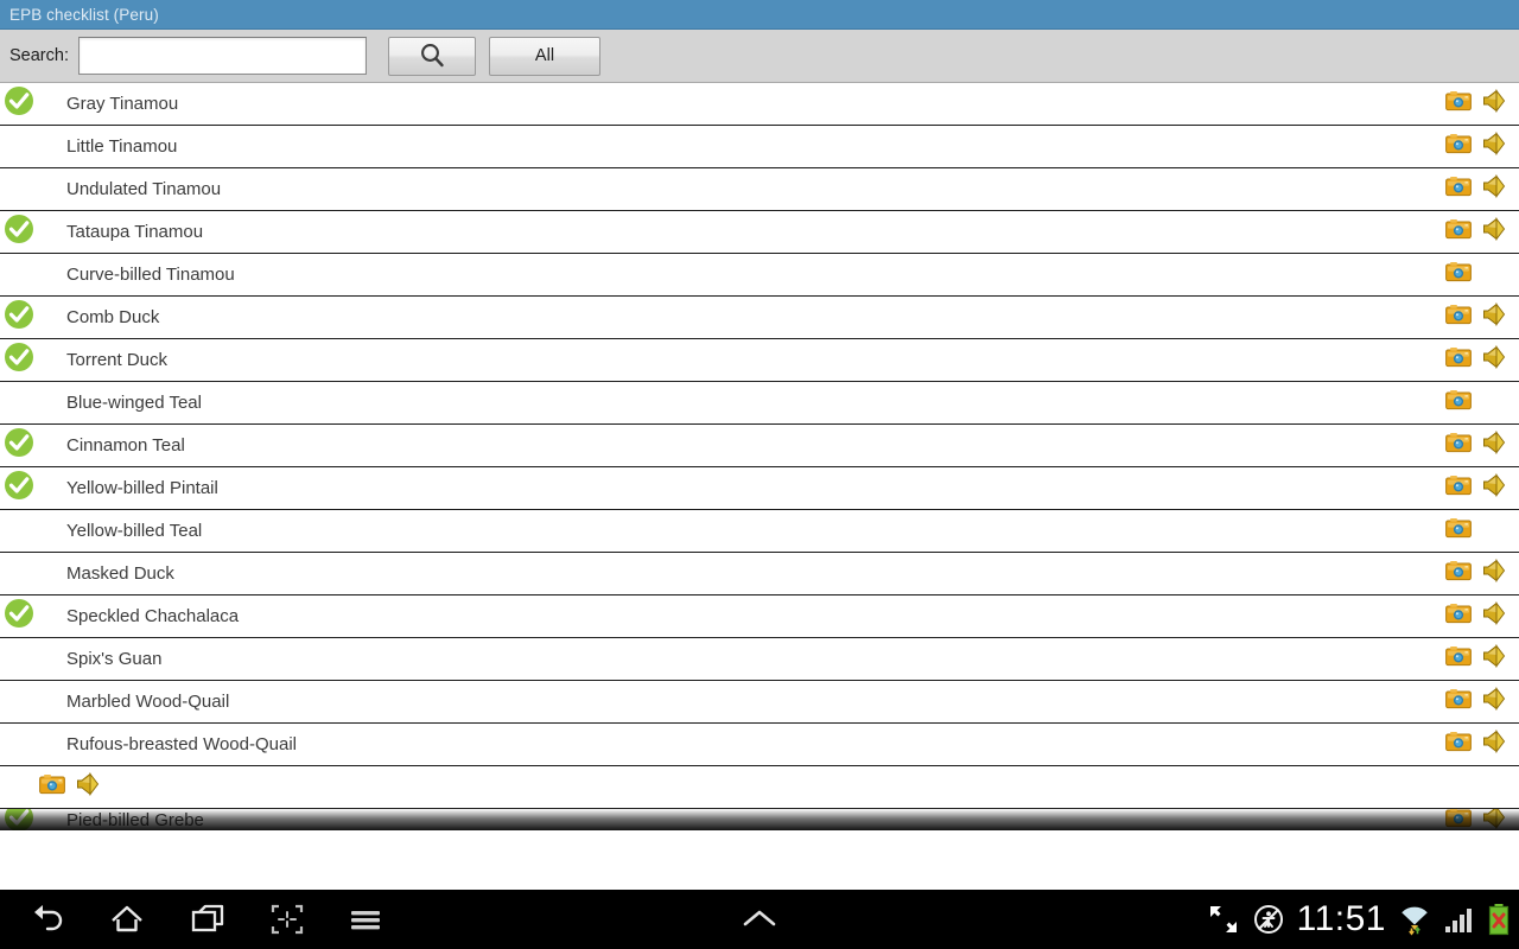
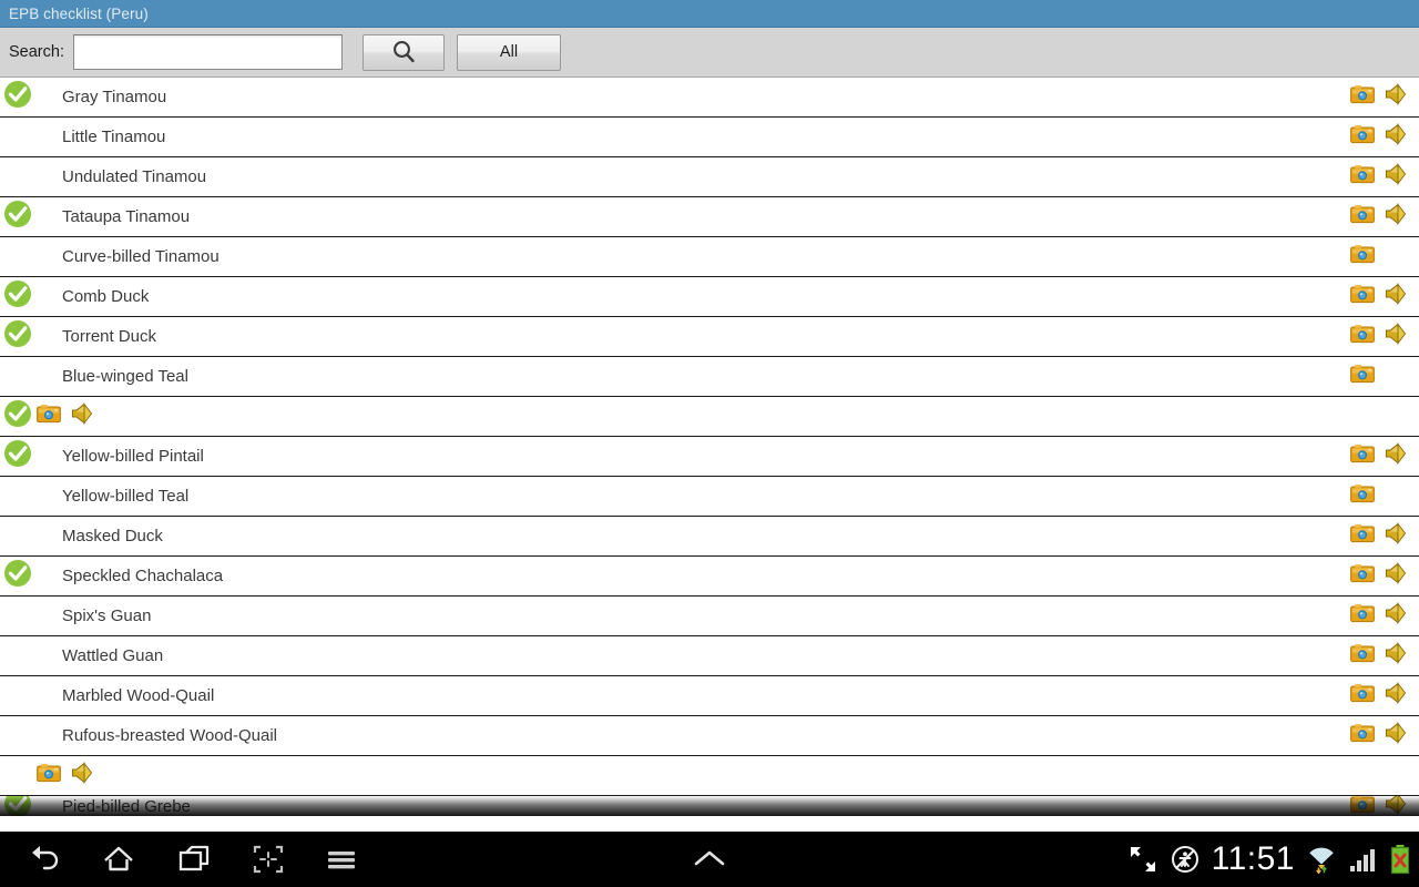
  EPB checklist (Peru)
  Search:
  All
  Gray Tinamou
  Little Tinamou
  Undulated Tinamou
  Tataupa Tinamou
  Curve-billed Tinamou
  Comb Duck
  Torrent Duck
  Blue-winged Teal
- Cinnamon Teal
  Yellow-billed Pintail
  Yellow-billed Teal
  Masked Duck
  Speckled Chachalaca
  Spix's Guan
+ Wattled Guan
  Marbled Wood-Quail
  Rufous-breasted Wood-Quail
  11:51
